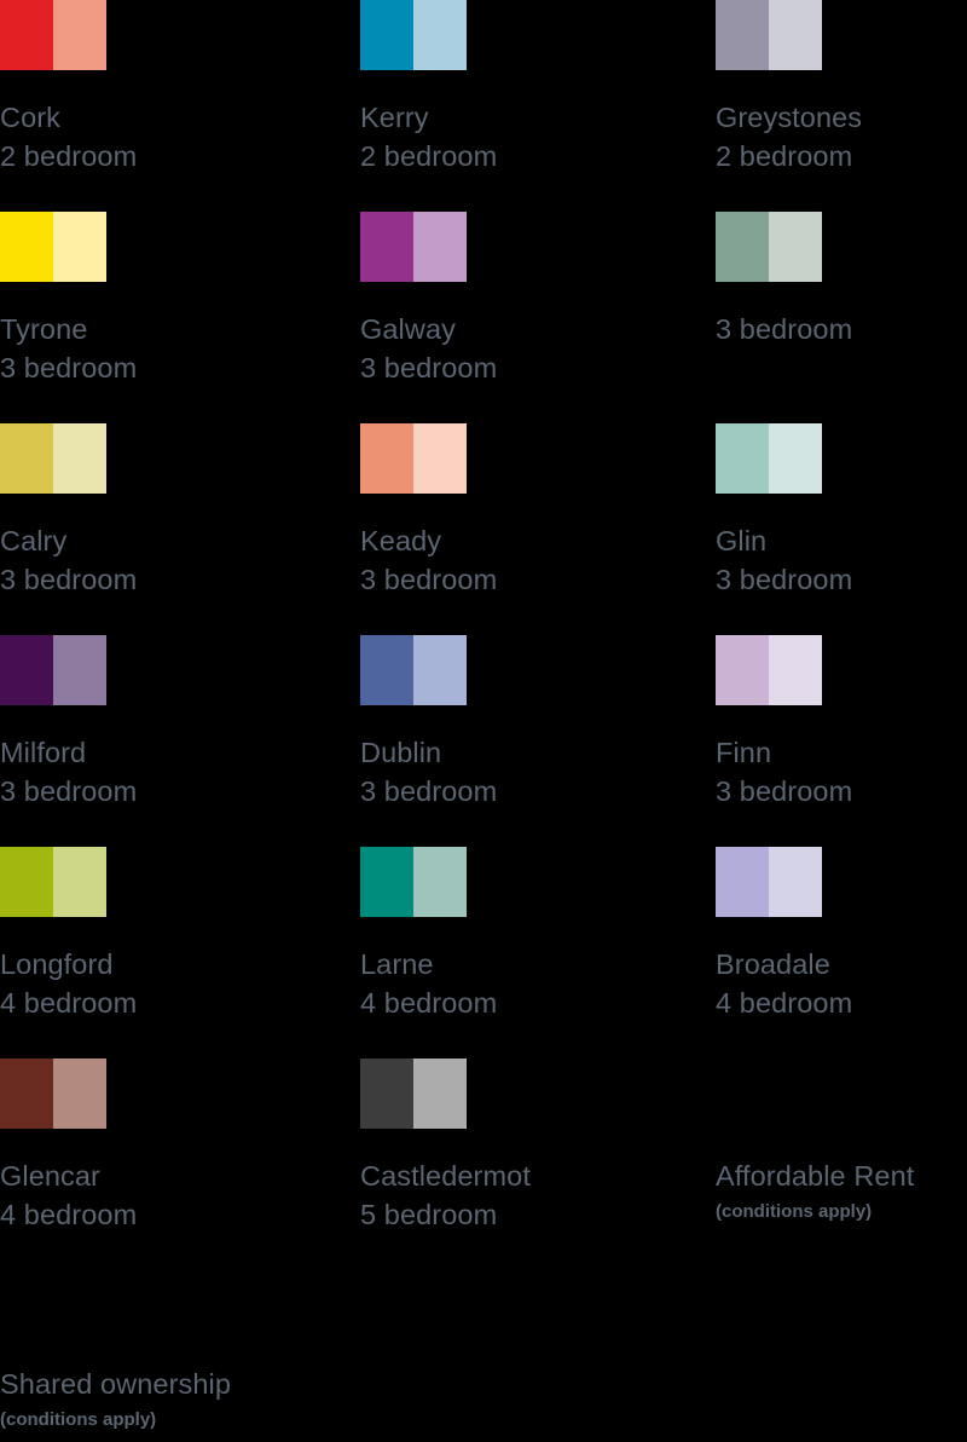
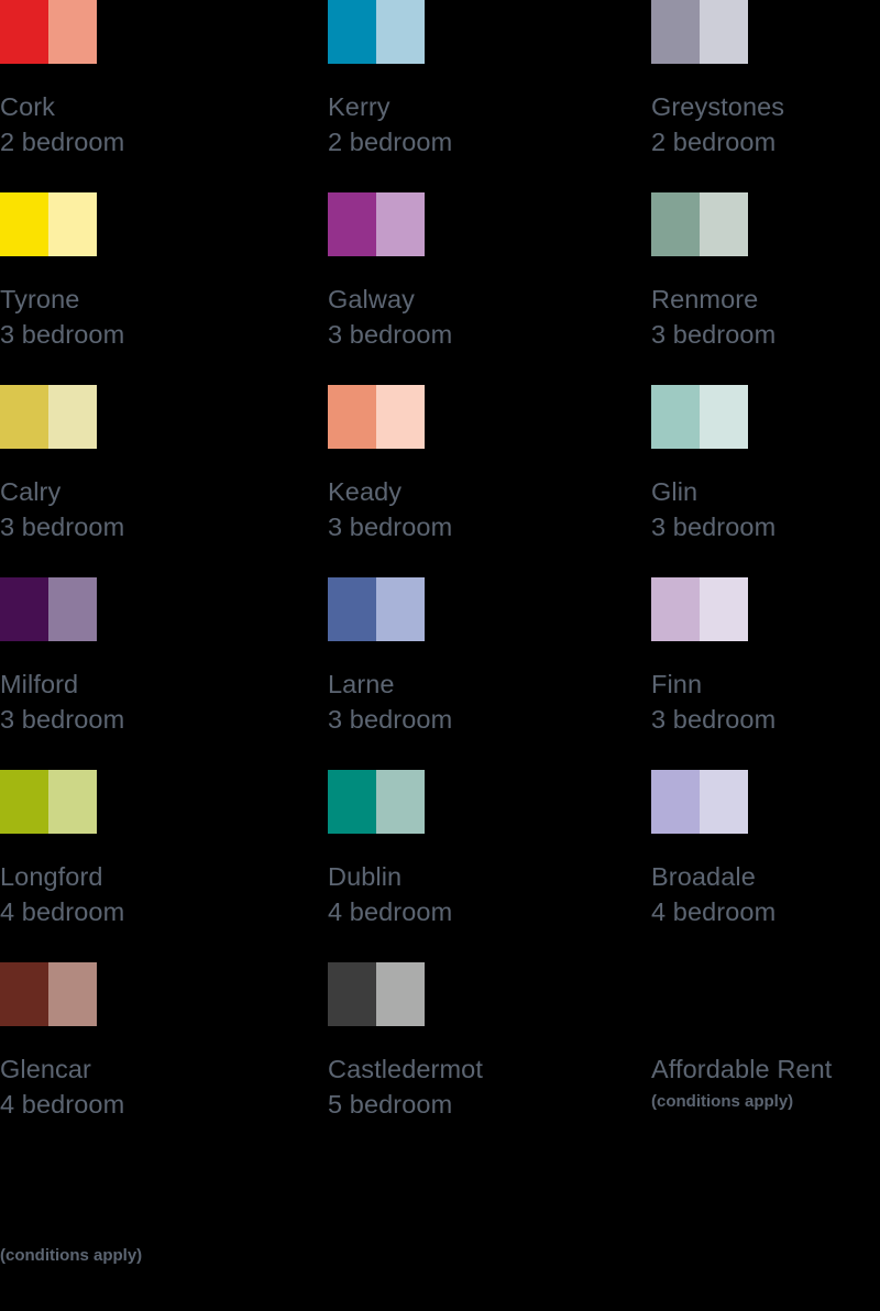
  Cork
  2 bedroom
  Kerry
  2 bedroom
  Greystones
  2 bedroom
  Tyrone
  3 bedroom
  Galway
  3 bedroom
+ Renmore
  3 bedroom
  Calry
  3 bedroom
  Keady
  3 bedroom
  Glin
  3 bedroom
  Milford
  3 bedroom
- Dublin
+ Larne
  3 bedroom
  Finn
  3 bedroom
  Longford
  4 bedroom
- Larne
+ Dublin
  4 bedroom
  Broadale
  4 bedroom
  Glencar
  4 bedroom
  Castledermot
  5 bedroom
  Affordable Rent
  (conditions apply)
- Shared ownership
  (conditions apply)
